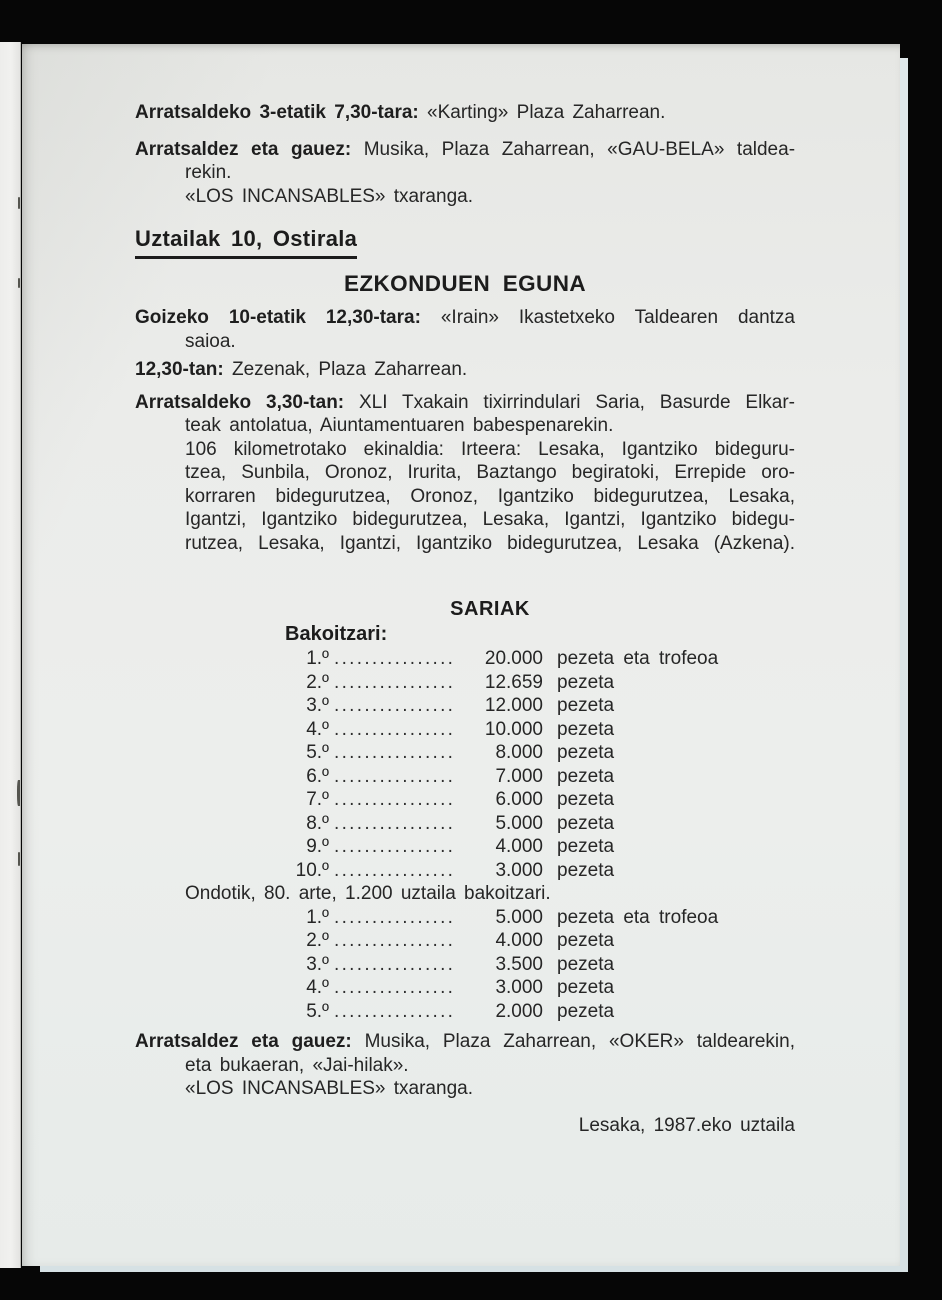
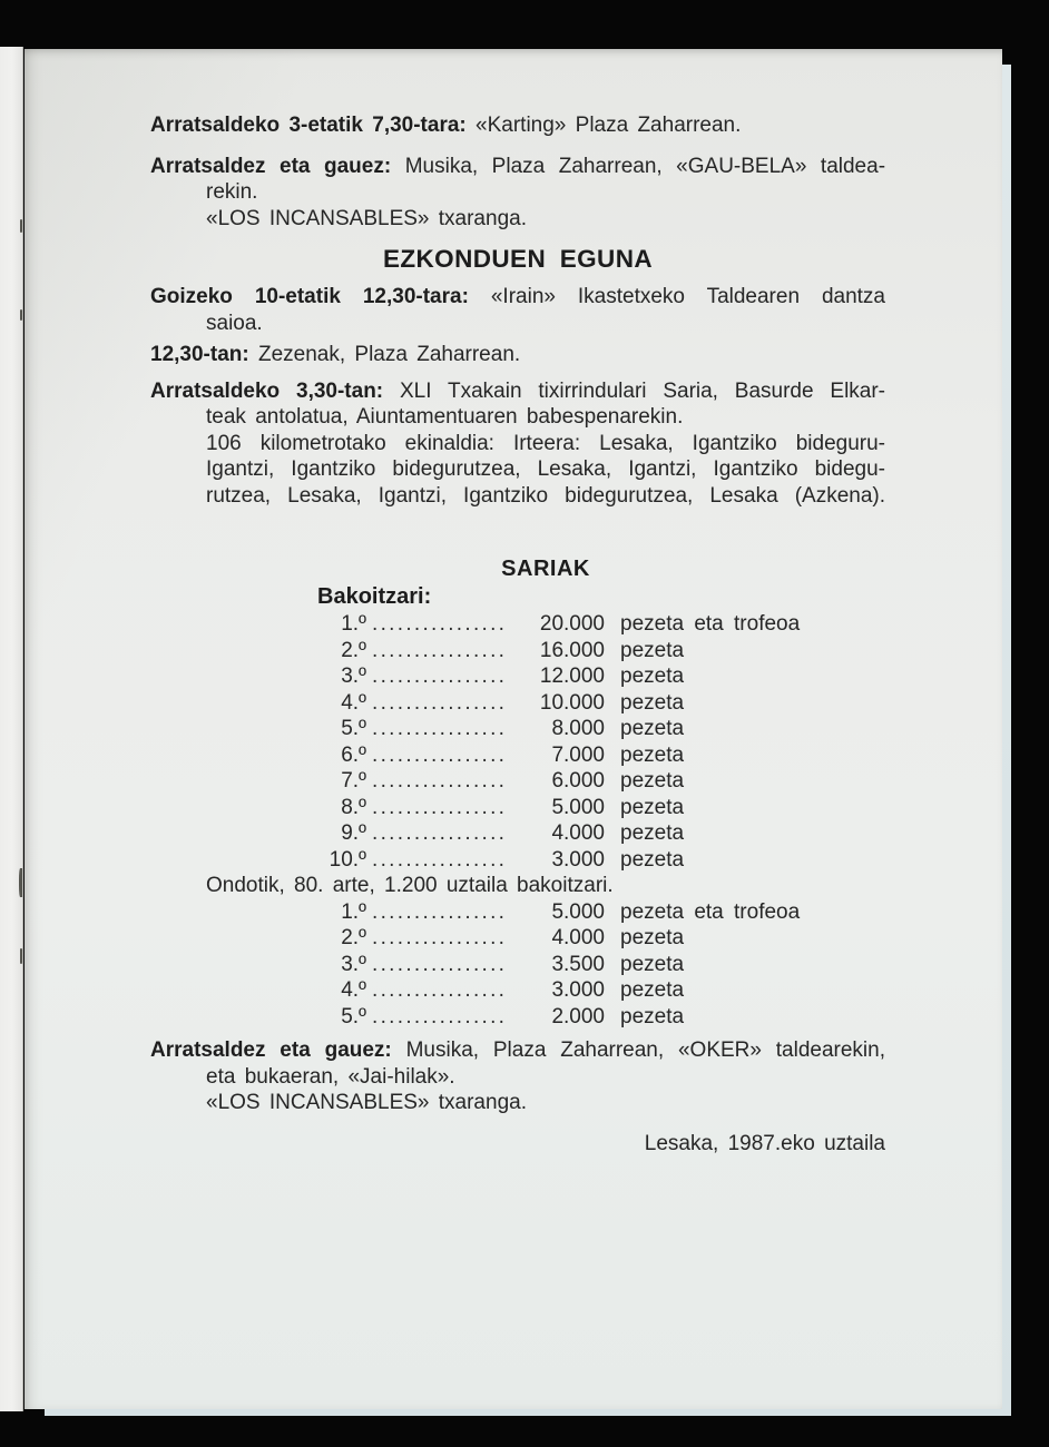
  Arratsaldeko 3-etatik 7,30-tara: «Karting» Plaza Zaharrean.
  Arratsaldez eta gauez: Musika, Plaza Zaharrean, «GAU-BELA» taldea-
  rekin.
  «LOS INCANSABLES» txaranga.
- Uztailak 10, Ostirala
  EZKONDUEN EGUNA
  Goizeko 10-etatik 12,30-tara: «Irain» Ikastetxeko Taldearen dantza
  saioa.
  12,30-tan: Zezenak, Plaza Zaharrean.
  Arratsaldeko 3,30-tan: XLI Txakain tixirrindulari Saria, Basurde Elkar-
  teak antolatua, Aiuntamentuaren babespenarekin.
  106 kilometrotako ekinaldia: Irteera: Lesaka, Igantziko bideguru-
- tzea, Sunbila, Oronoz, Irurita, Baztango begiratoki, Errepide oro-
- korraren bidegurutzea, Oronoz, Igantziko bidegurutzea, Lesaka,
  Igantzi, Igantziko bidegurutzea, Lesaka, Igantzi, Igantziko bidegu-
  rutzea, Lesaka, Igantzi, Igantziko bidegurutzea, Lesaka (Azkena).
  SARIAK
  Bakoitzari:
  1.º
  ................
  20.000
  pezeta eta trofeoa
  2.º
  ................
- 12.659
+ 16.000
  pezeta
  3.º
  ................
  12.000
  pezeta
  4.º
  ................
  10.000
  pezeta
  5.º
  ................
  8.000
  pezeta
  6.º
  ................
  7.000
  pezeta
  7.º
  ................
  6.000
  pezeta
  8.º
  ................
  5.000
  pezeta
  9.º
  ................
  4.000
  pezeta
  10.º
  ................
  3.000
  pezeta
  Ondotik, 80. arte, 1.200 uztaila bakoitzari.
  1.º
  ................
  5.000
  pezeta eta trofeoa
  2.º
  ................
  4.000
  pezeta
  3.º
  ................
  3.500
  pezeta
  4.º
  ................
  3.000
  pezeta
  5.º
  ................
  2.000
  pezeta
  Arratsaldez eta gauez: Musika, Plaza Zaharrean, «OKER» taldearekin,
  eta bukaeran, «Jai-hilak».
  «LOS INCANSABLES» txaranga.
  Lesaka, 1987.eko uztaila
